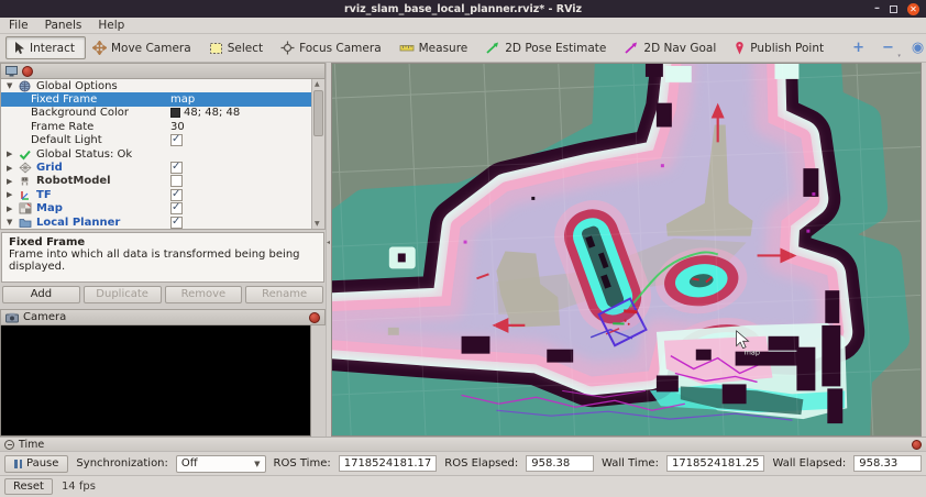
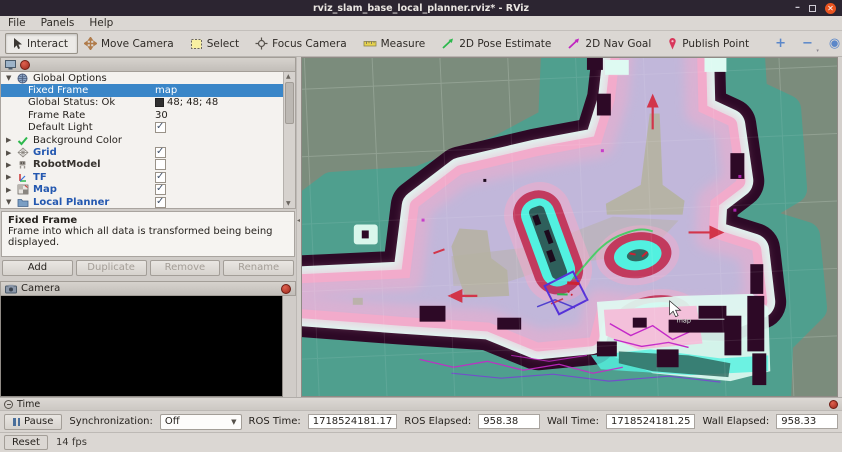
  rviz_slam_base_local_planner.rviz* - RViz
  –
  ✕
  File
  Panels
  Help
  Interact
  Move Camera
  Select
  Focus Camera
  Measure
  2D Pose Estimate
  2D Nav Goal
  Publish Point
  +
  −
  ◉
  ▼
  Global Options
  Fixed Frame
  map
- Background Color
+ Global Status: Ok
  48; 48; 48
  Frame Rate
  30
  Default Light
  ▶
- Global Status: Ok
+ Background Color
  ▶
  Grid
  ▶
  RobotModel
  ▶
  TF
  ▶
  Map
  ▼
  Local Planner
  Fixed Frame
  Frame into which all data is transformed being being displayed.
  Add
  Duplicate
  Remove
  Rename
  Camera
  Time
  Pause
  Synchronization:
  Off
  ▼
  ROS Time:
  1718524181.17
  ROS Elapsed:
  958.38
  Wall Time:
  1718524181.25
  Wall Elapsed:
  958.33
  Reset
  14 fps
